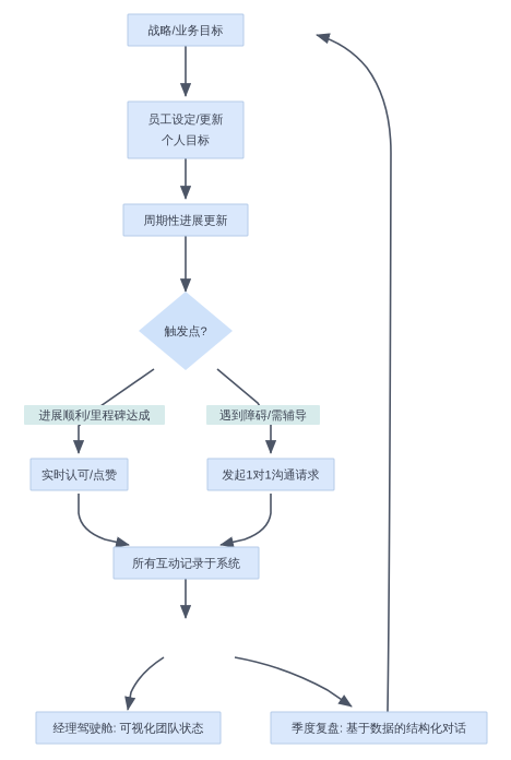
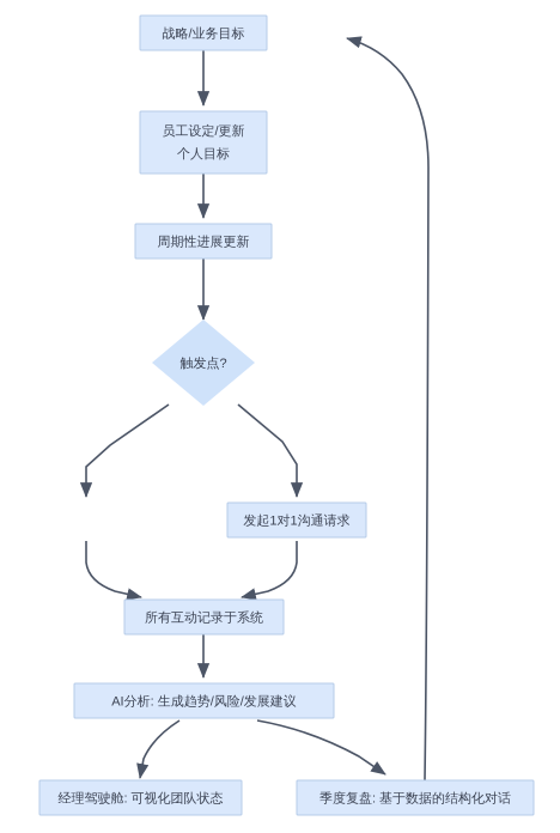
- 进展顺利/里程碑达成
- 遇到障碍/需辅导
  战略/业务目标
  员工设定/更新
  个人目标
  周期性进展更新
  触发点?
- 实时认可/点赞
  发起1对1沟通请求
  所有互动记录于系统
+ AI分析: 生成趋势/风险/发展建议
  经理驾驶舱: 可视化团队状态
  季度复盘: 基于数据的结构化对话
